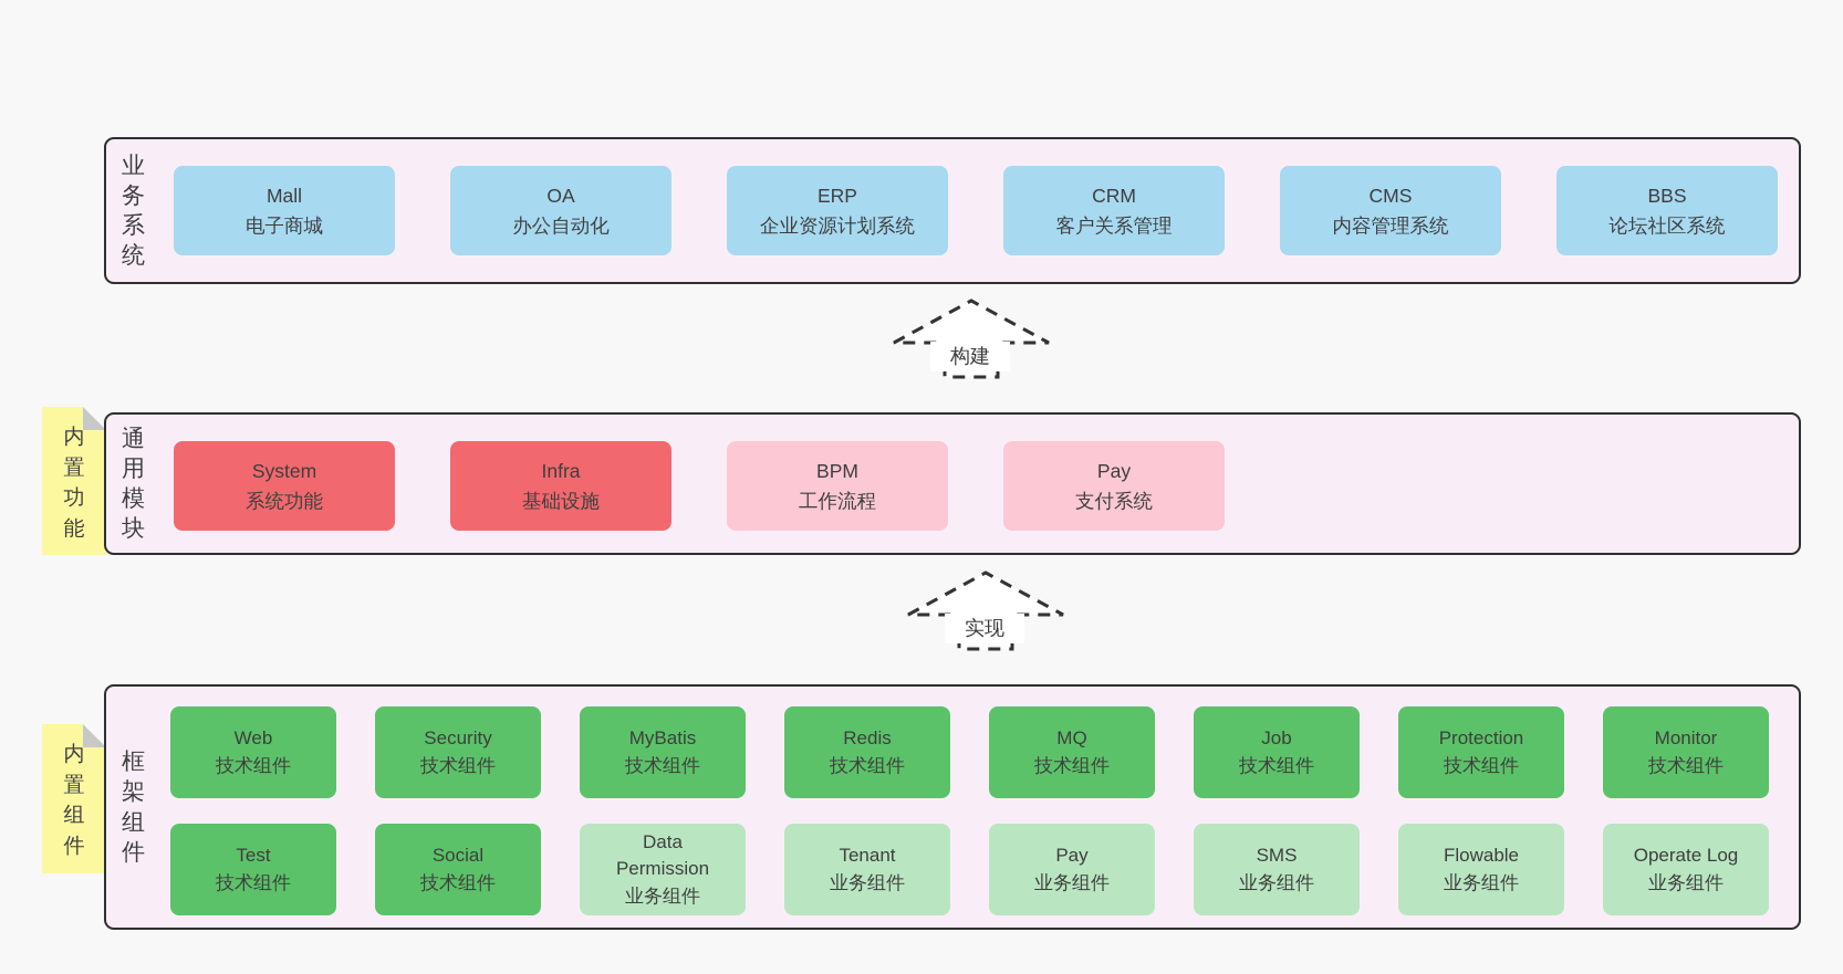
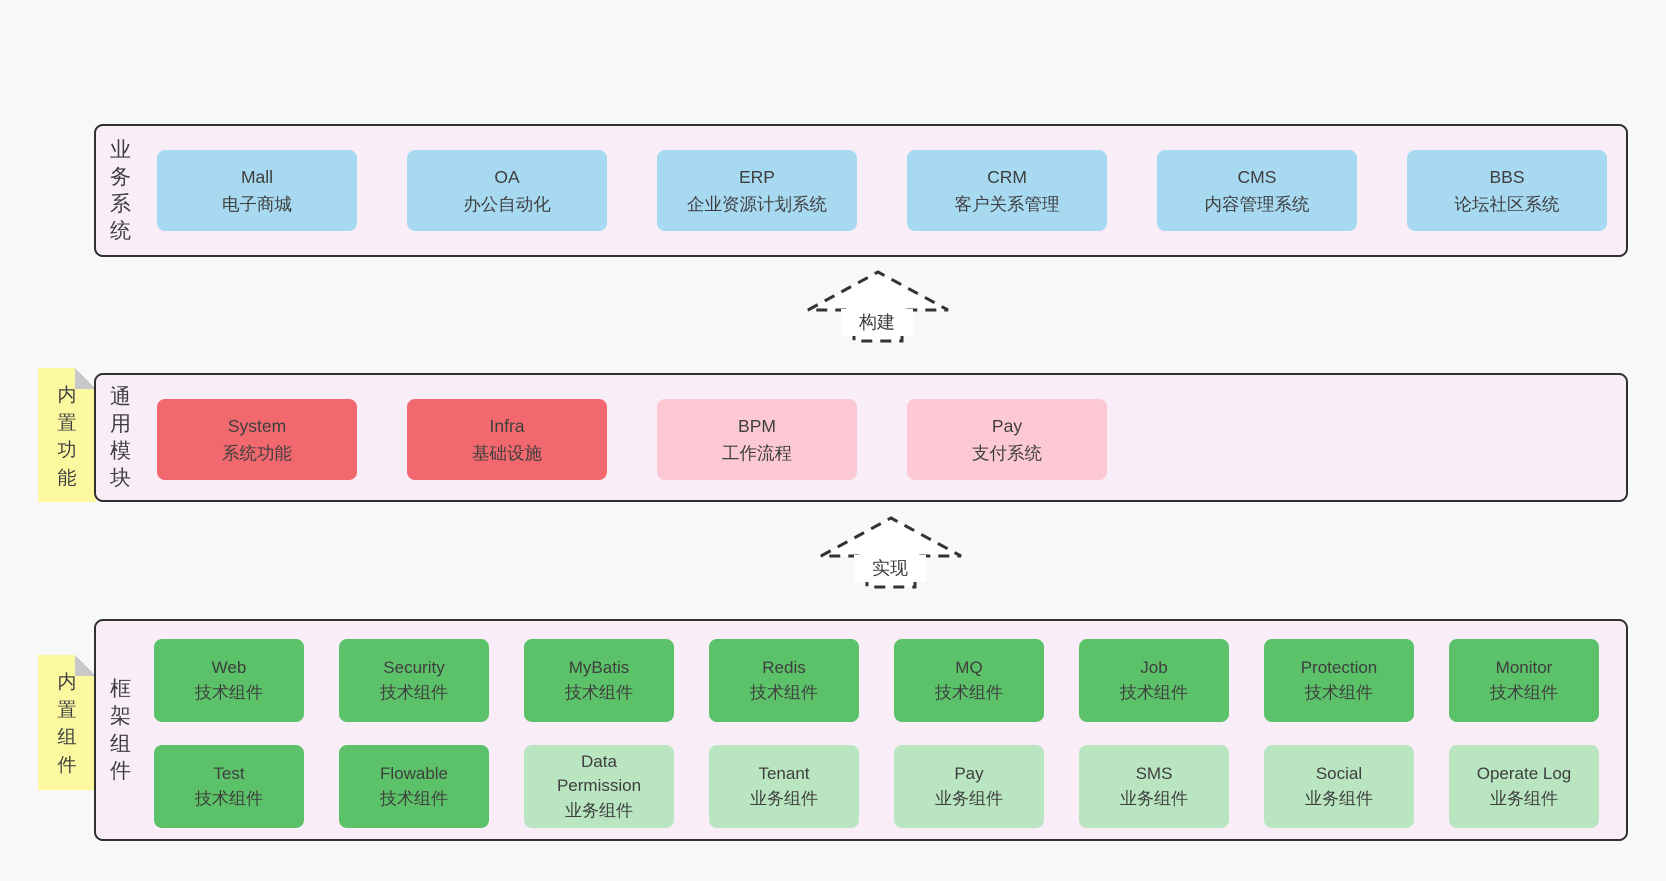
  内置功能
  内置组件
  业务系统
  Mall
  电子商城
  OA
  办公自动化
  ERP
  企业资源计划系统
  CRM
  客户关系管理
  CMS
  内容管理系统
  BBS
  论坛社区系统
  构建
  通用模块
  System
  系统功能
  Infra
  基础设施
  BPM
  工作流程
  Pay
  支付系统
  实现
  框架组件
  Web
  技术组件
  Security
  技术组件
  MyBatis
  技术组件
  Redis
  技术组件
  MQ
  技术组件
  Job
  技术组件
  Protection
  技术组件
  Monitor
  技术组件
  Test
  技术组件
- Social
+ Flowable
  技术组件
  Data Permission
  业务组件
  Tenant
  业务组件
  Pay
  业务组件
  SMS
  业务组件
- Flowable
+ Social
  业务组件
  Operate Log
  业务组件
